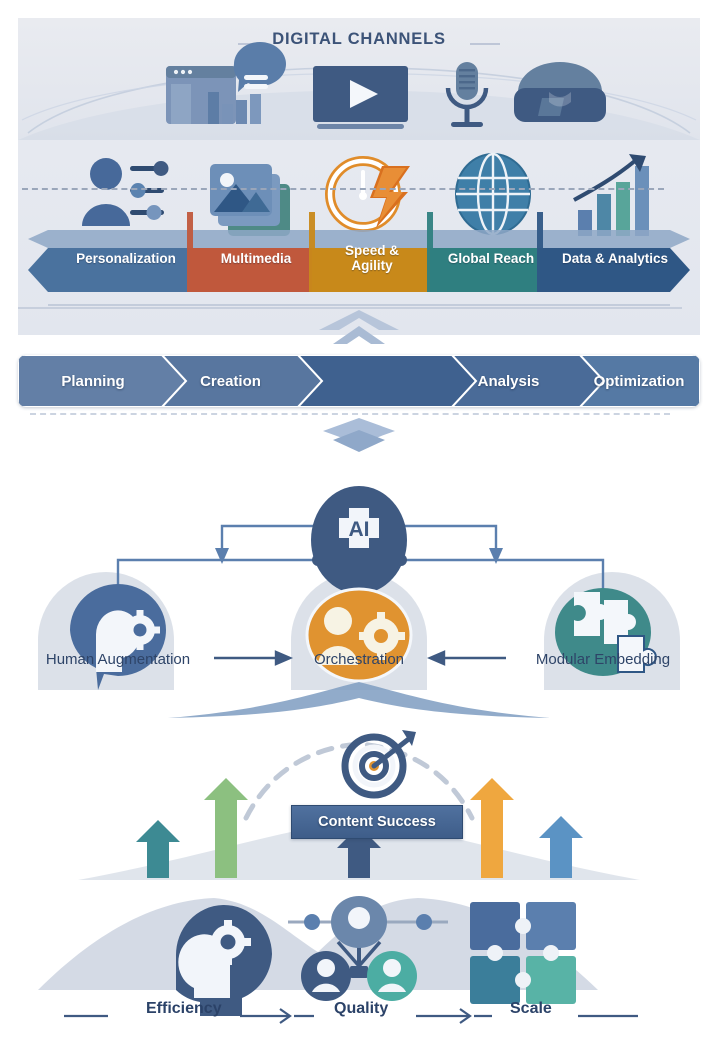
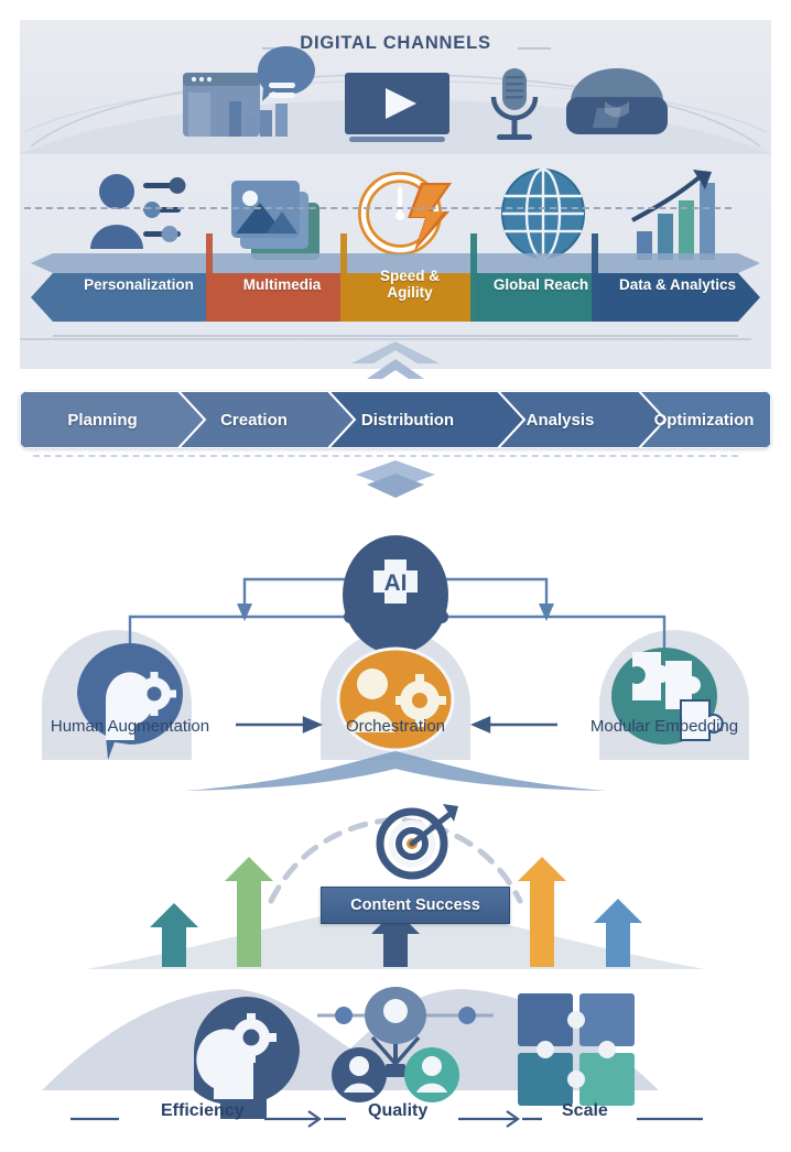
  DIGITAL CHANNELS
  Personalization
  Multimedia
  Speed &
  Agility
  Global Reach
  Data & Analytics
  Planning
  Creation
+ Distribution
  Analysis
  Optimization
  AI
  Human Augmentation
  Orchestration
  Modular Embedding
  Content Success
  Efficiency
  Quality
  Scale
